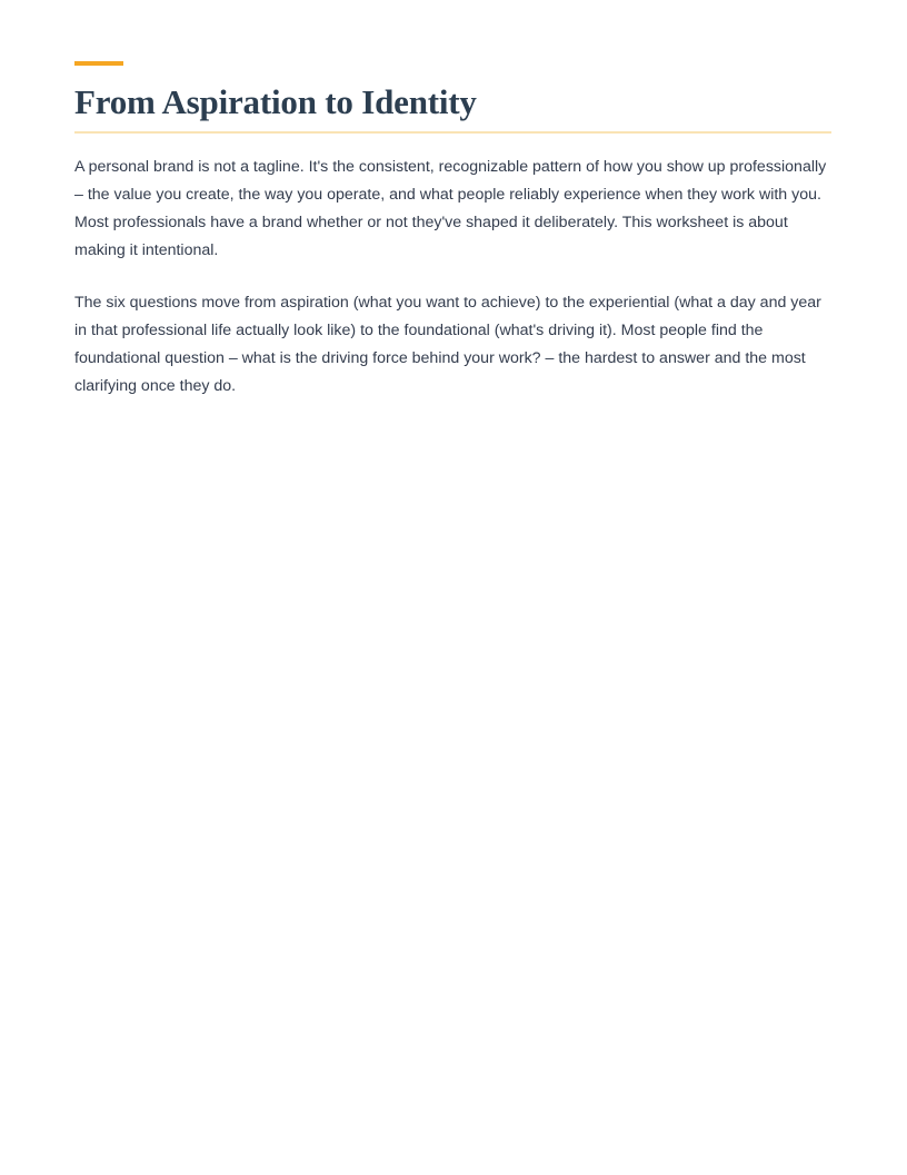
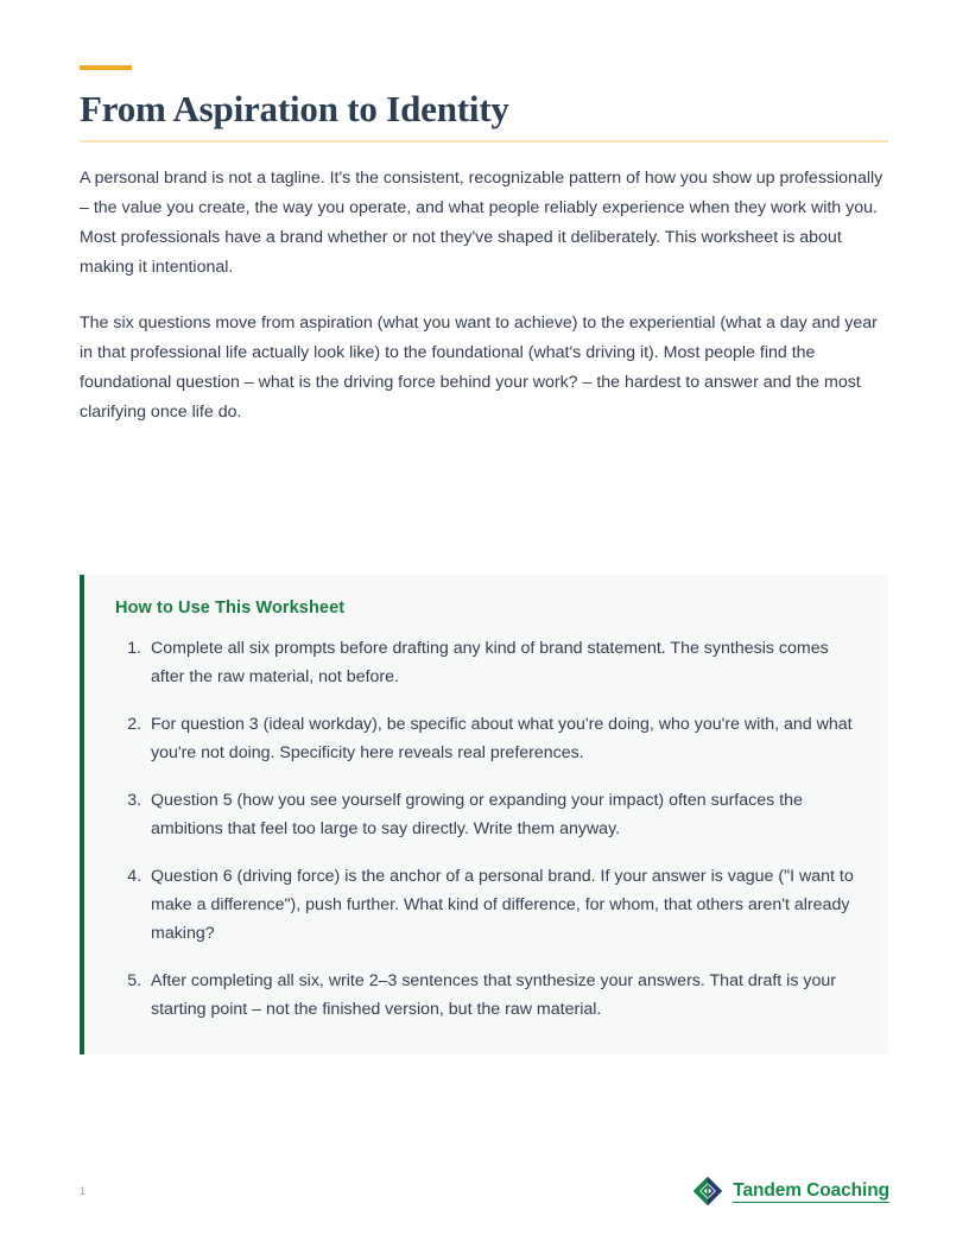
  From Aspiration to Identity
  A personal brand is not a tagline. It's the consistent, recognizable pattern of how you show up professionally – the value you create, the way you operate, and what people reliably experience when they work with you. Most professionals have a brand whether or not they've shaped it deliberately. This worksheet is about making it intentional.
- The six questions move from aspiration (what you want to achieve) to the experiential (what a day and year in that professional life actually look like) to the foundational (what's driving it). Most people find the foundational question – what is the driving force behind your work? – the hardest to answer and the most clarifying once they do.
+ The six questions move from aspiration (what you want to achieve) to the experiential (what a day and year in that professional life actually look like) to the foundational (what's driving it). Most people find the foundational question – what is the driving force behind your work? – the hardest to answer and the most clarifying once life do.
+ How to Use This Worksheet
+ Complete all six prompts before drafting any kind of brand statement. The synthesis comes after the raw material, not before.
+ For question 3 (ideal workday), be specific about what you're doing, who you're with, and what you're not doing. Specificity here reveals real preferences.
+ Question 5 (how you see yourself growing or expanding your impact) often surfaces the ambitions that feel too large to say directly. Write them anyway.
+ Question 6 (driving force) is the anchor of a personal brand. If your answer is vague ("I want to make a difference"), push further. What kind of difference, for whom, that others aren't already making?
+ After completing all six, write 2–3 sentences that synthesize your answers. That draft is your starting point – not the finished version, but the raw material.
+ 1
+ Tandem Coaching
